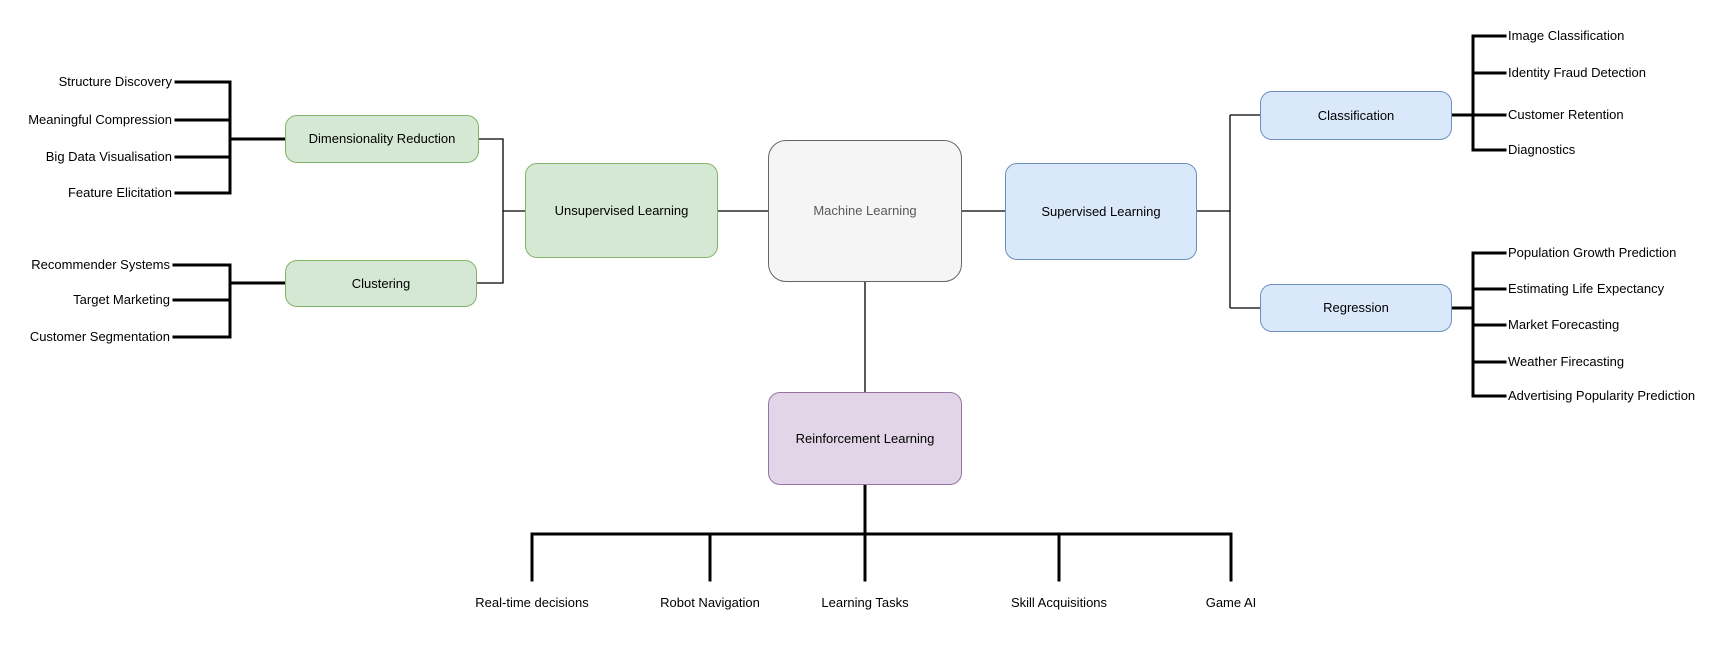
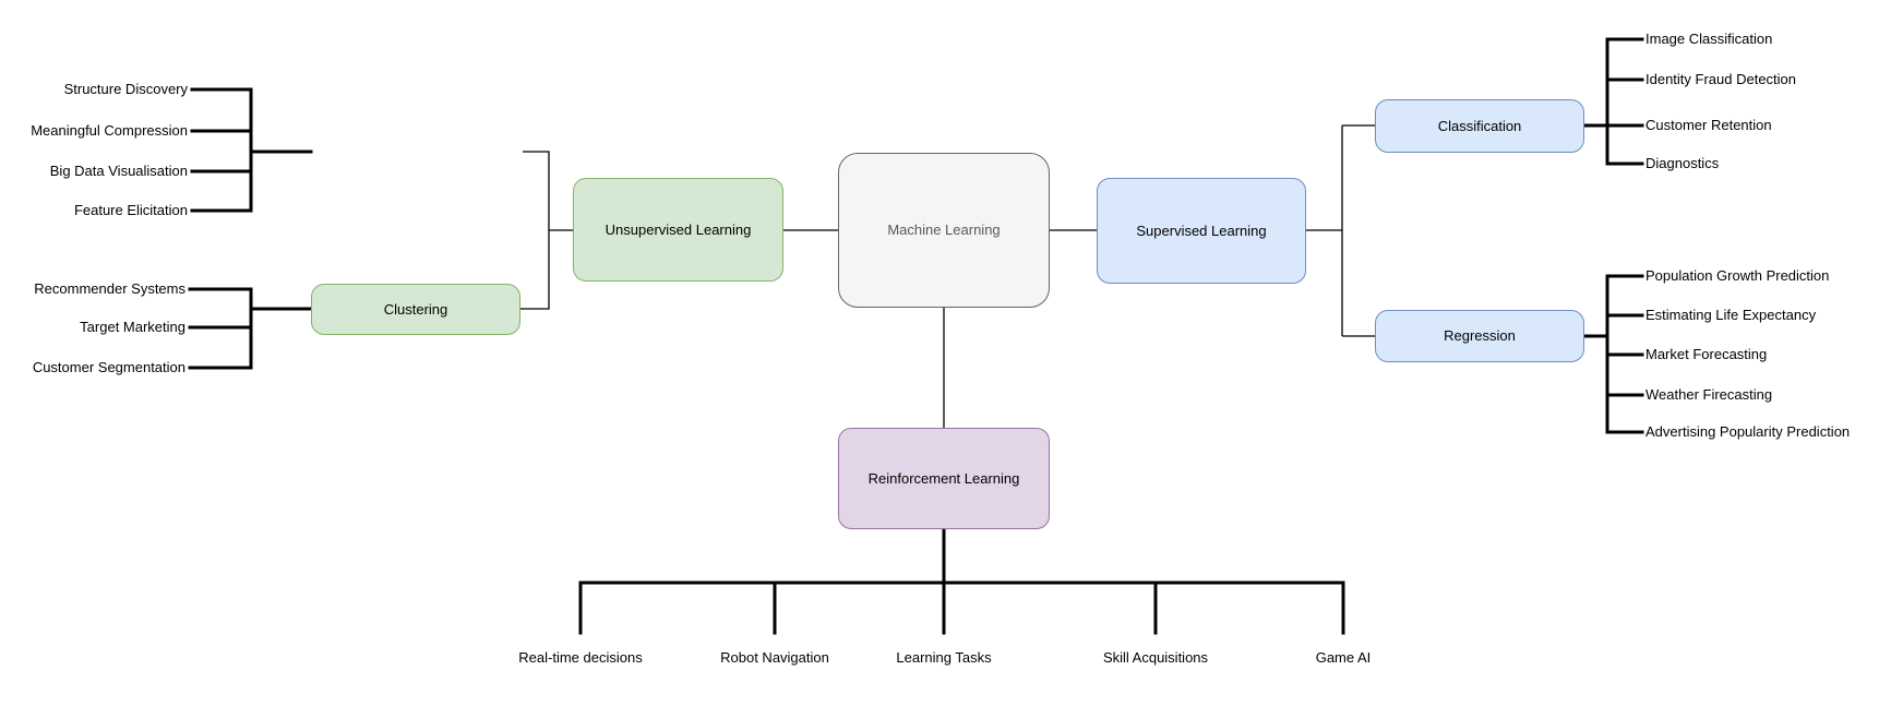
  Machine Learning
  Unsupervised Learning
  Supervised Learning
- Dimensionality Reduction
  Clustering
  Classification
  Regression
  Reinforcement Learning
  Structure Discovery
  Meaningful Compression
  Big Data Visualisation
  Feature Elicitation
  Recommender Systems
  Target Marketing
  Customer Segmentation
  Image Classification
  Identity Fraud Detection
  Customer Retention
  Diagnostics
  Population Growth Prediction
  Estimating Life Expectancy
  Market Forecasting
  Weather Firecasting
  Advertising Popularity Prediction
  Real-time decisions
  Robot Navigation
  Learning Tasks
  Skill Acquisitions
  Game AI
